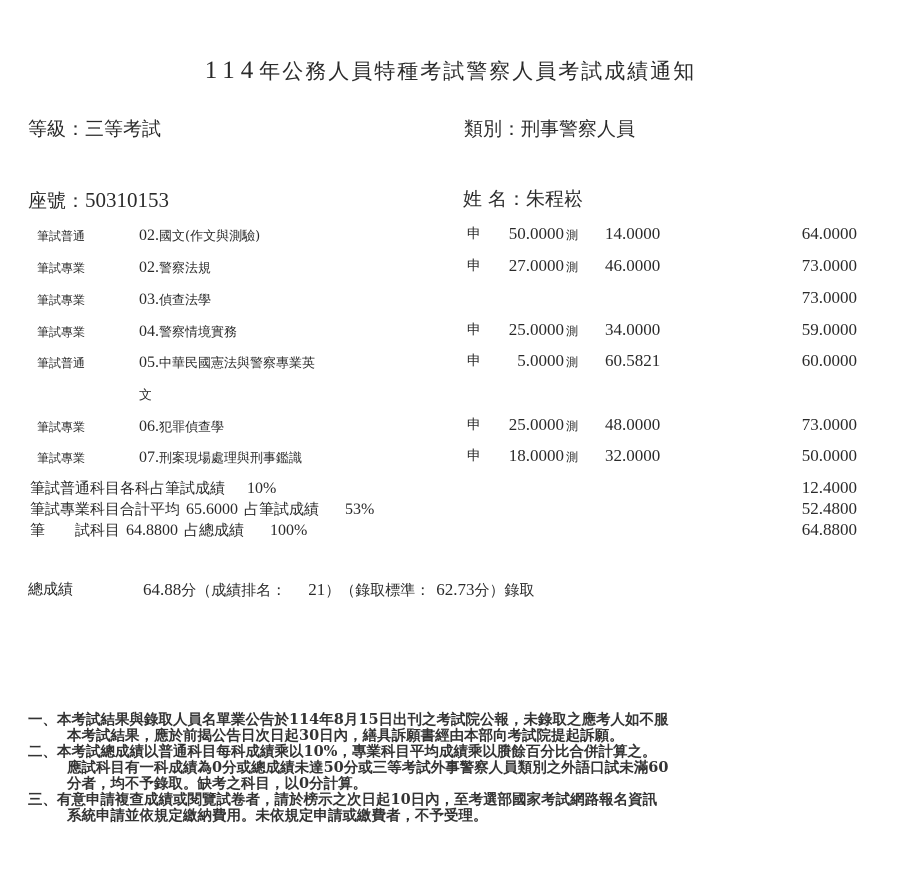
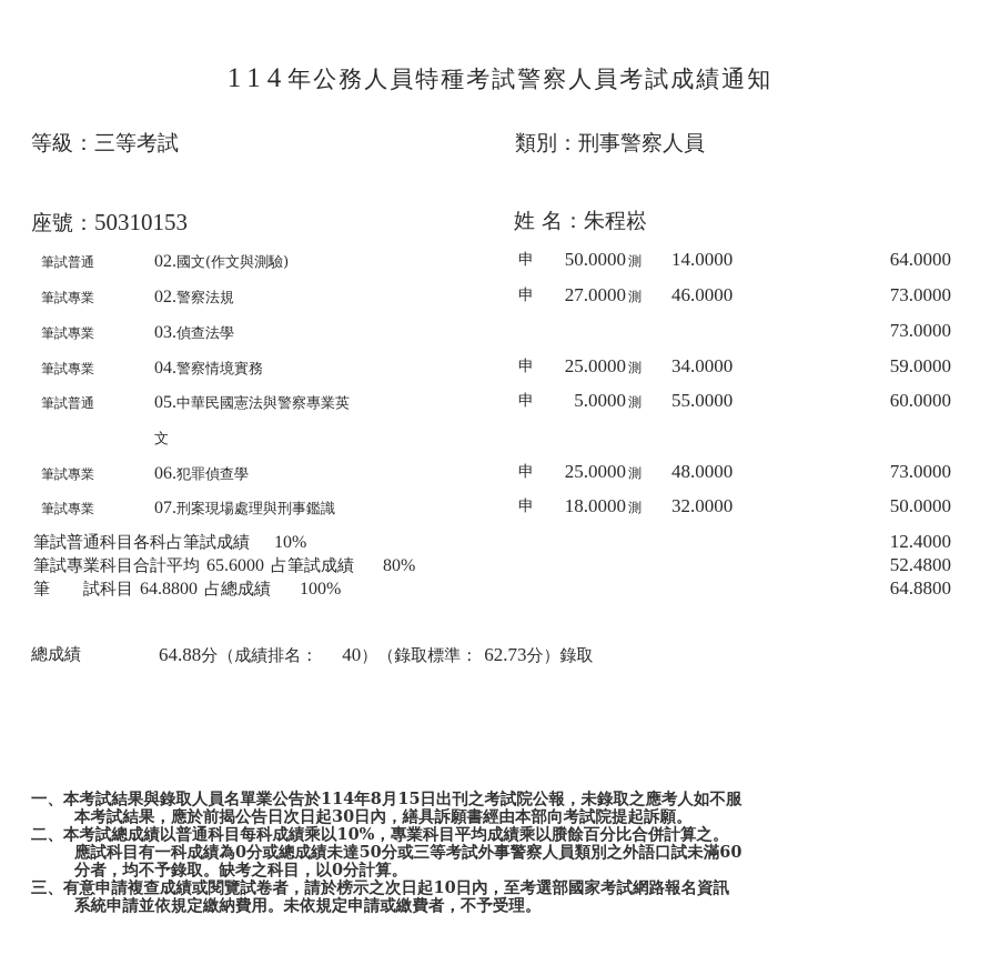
  114年公務人員特種考試警察人員考試成績通知
  等級：三等考試
  類別：刑事警察人員
  座號：50310153
  姓 名：朱程崧
  筆試普通
  02.國文(作文與測驗)
  申
  50.0000
  測
  14.0000
  64.0000
  筆試專業
  02.警察法規
  申
  27.0000
  測
  46.0000
  73.0000
  筆試專業
  03.偵查法學
  73.0000
  筆試專業
  04.警察情境實務
  申
  25.0000
  測
  34.0000
  59.0000
  筆試普通
  05.中華民國憲法與警察專業英
  申
  5.0000
  測
- 60.5821
+ 55.0000
  60.0000
  文
  筆試專業
  06.犯罪偵查學
  申
  25.0000
  測
  48.0000
  73.0000
  筆試專業
  07.刑案現場處理與刑事鑑識
  申
  18.0000
  測
  32.0000
  50.0000
  筆試普通科目各科占筆試成績 10%
  12.4000
- 筆試專業科目合計平均 65.6000 占筆試成績 53%
+ 筆試專業科目合計平均 65.6000 占筆試成績 80%
  52.4800
  筆 試科目 64.8800 占總成績 100%
  64.8800
  總成績
- 64.88分（成績排名： 21）（錄取標準： 62.73分）錄取
+ 64.88分（成績排名： 40）（錄取標準： 62.73分）錄取
  一、本考試結果與錄取人員名單業公告於114年8月15日出刊之考試院公報，未錄取之應考人如不服
  本考試結果，應於前揭公告日次日起30日內，繕具訴願書經由本部向考試院提起訴願。
  二、本考試總成績以普通科目每科成績乘以10%，專業科目平均成績乘以賸餘百分比合併計算之。
  應試科目有一科成績為0分或總成績未達50分或三等考試外事警察人員類別之外語口試未滿60
  分者，均不予錄取。缺考之科目，以0分計算。
  三、有意申請複查成績或閱覽試卷者，請於榜示之次日起10日內，至考選部國家考試網路報名資訊
  系統申請並依規定繳納費用。未依規定申請或繳費者，不予受理。
